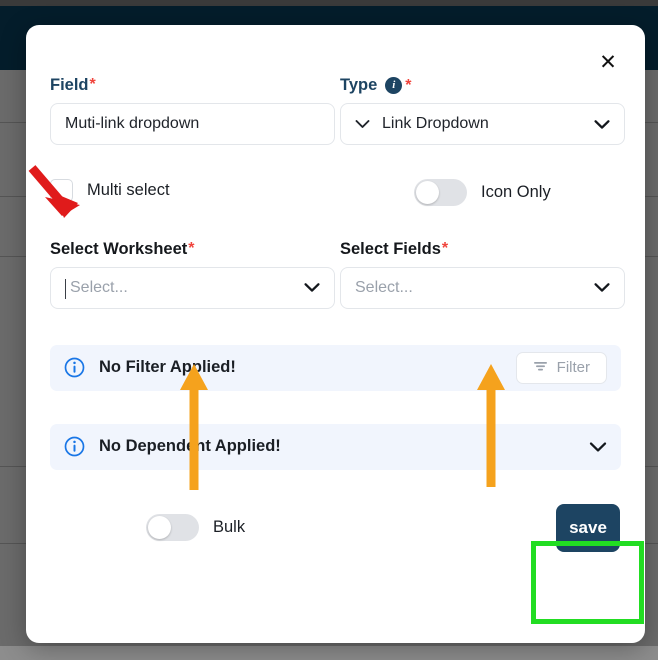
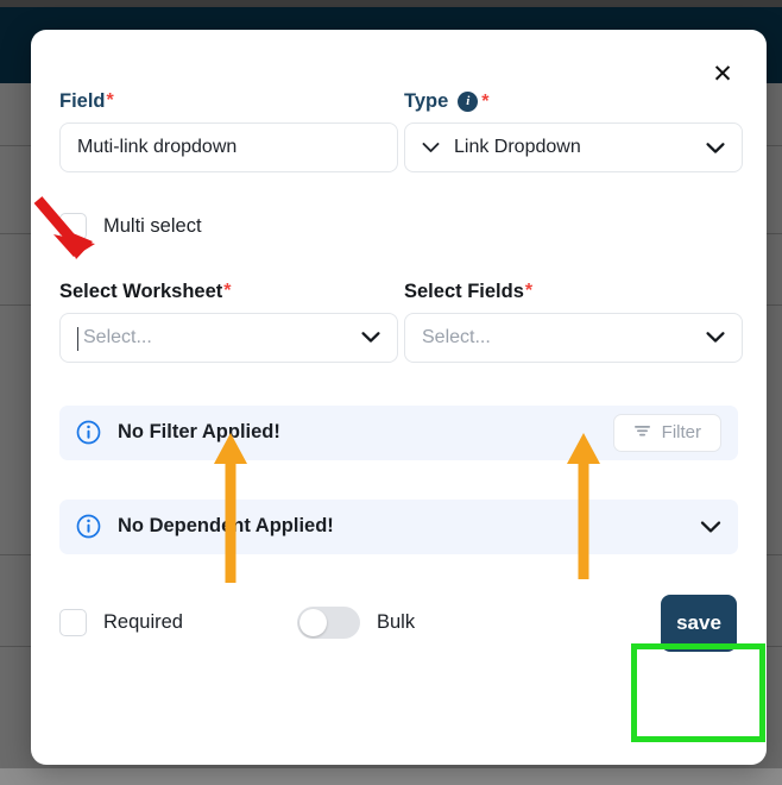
  ✕
  Field
  *
  Muti-link dropdown
  Type
  i
  *
  Link Dropdown
  Multi select
- Icon Only
  Select Worksheet
  *
  Select...
  Select Fields
  *
  Select...
  No Filter Applied!
  Filter
  No Dependnt Applied!
+ Required
  Bulk
  save
